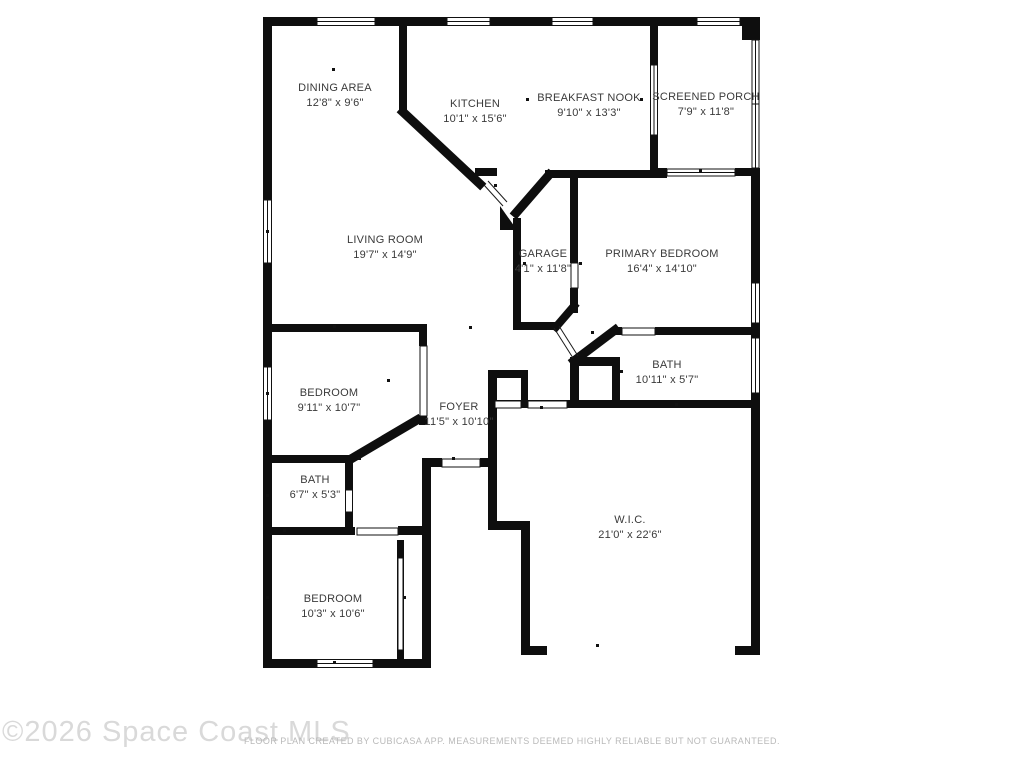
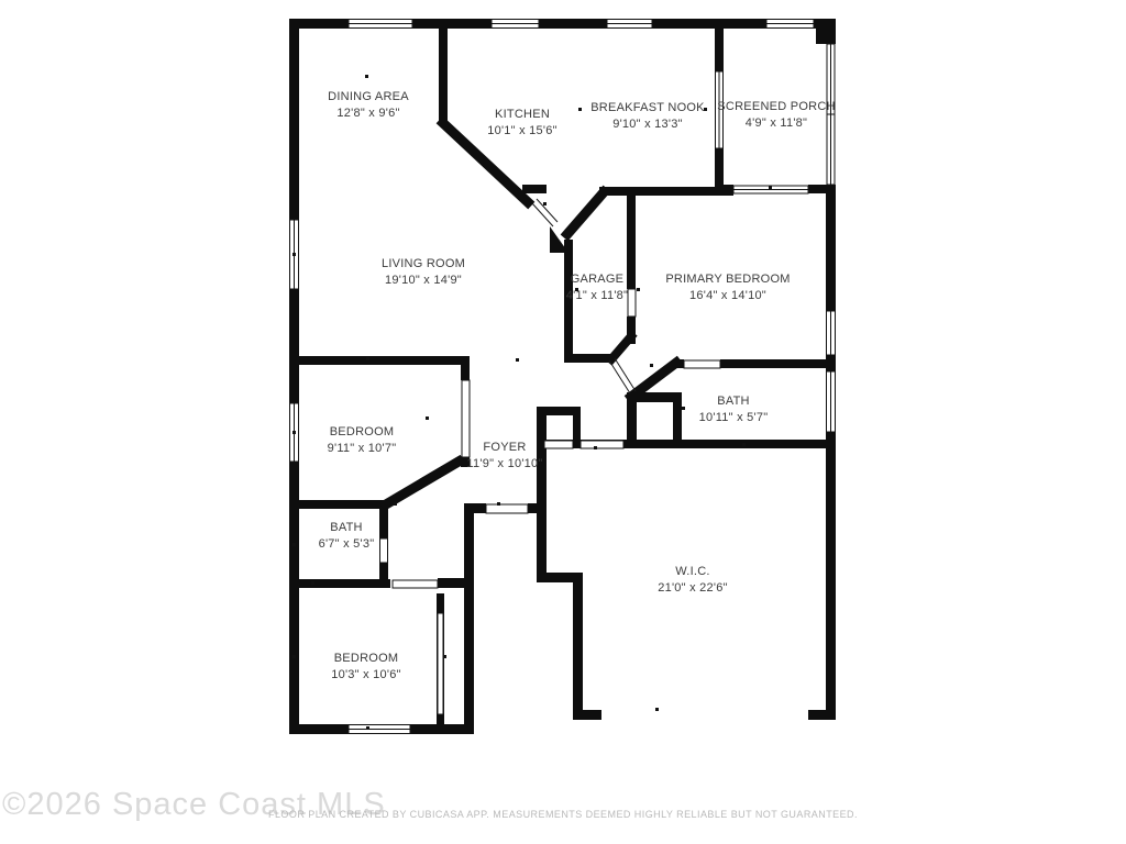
  DINING AREA
  12'8" x 9'6"
  KITCHEN
  10'1" x 15'6"
  BREAKFAST NOOK
  9'10" x 13'3"
  SCREENED PORCH
- 7'9" x 11'8"
+ 4'9" x 11'8"
  LIVING ROOM
- 19'7" x 14'9"
+ 19'10" x 14'9"
  GARAGE
  4'1" x 11'8"
  PRIMARY BEDROOM
  16'4" x 14'10"
  BEDROOM
  9'11" x 10'7"
  BATH
  10'11" x 5'7"
  FOYER
- 11'5" x 10'10"
+ 11'9" x 10'10"
  BATH
  6'7" x 5'3"
  BEDROOM
  10'3" x 10'6"
  W.I.C.
  21'0" x 22'6"
  ©2026 Space Coast MLS
  FLOOR PLAN CREATED BY CUBICASA APP. MEASUREMENTS DEEMED HIGHLY RELIABLE BUT NOT GUARANTEED.
